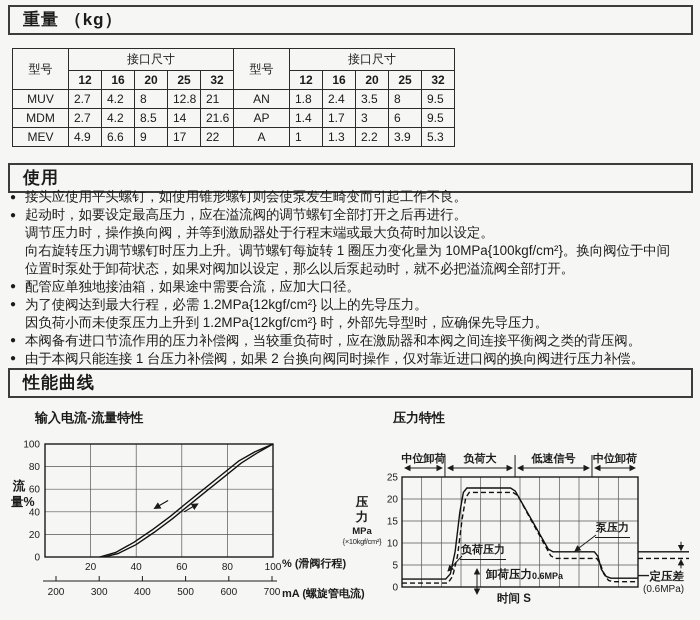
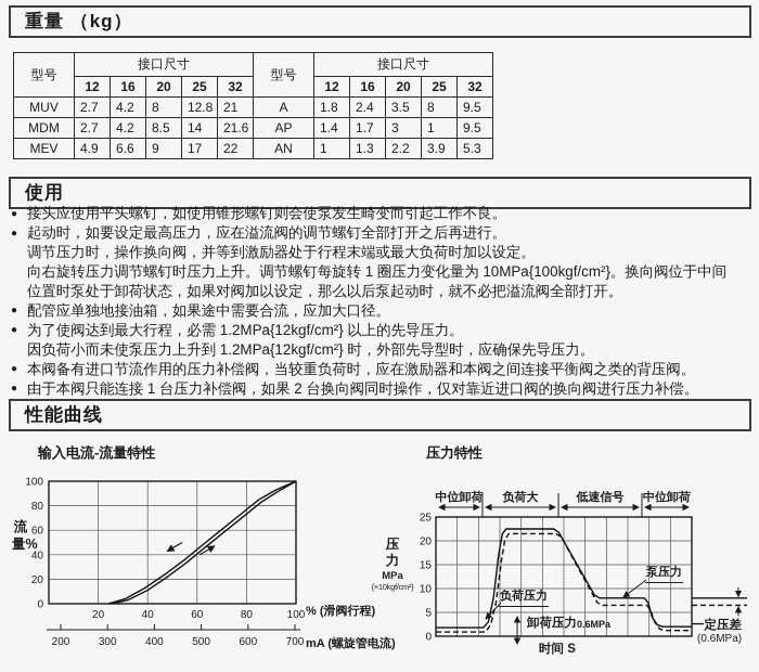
  重量 （kg）
  型号	接口尺寸	型号	接口尺寸
  12	16	20	25	32	12	16	20	25	32
- MUV	2.7	4.2	8	12.8	21	AN	1.8	2.4	3.5	8	9.5
+ MUV	2.7	4.2	8	12.8	21	A	1.8	2.4	3.5	8	9.5
- MDM	2.7	4.2	8.5	14	21.6	AP	1.4	1.7	3	6	9.5
+ MDM	2.7	4.2	8.5	14	21.6	AP	1.4	1.7	3	1	9.5
- MEV	4.9	6.6	9	17	22	A	1	1.3	2.2	3.9	5.3
+ MEV	4.9	6.6	9	17	22	AN	1	1.3	2.2	3.9	5.3
  使用
  ● 接头应使用平头螺钉，如使用锥形螺钉则会使泵发生畸变而引起工作不良。
  ● 起动时，如要设定最高压力，应在溢流阀的调节螺钉全部打开之后再进行。
  调节压力时，操作换向阀，并等到激励器处于行程末端或最大负荷时加以设定。
  向右旋转压力调节螺钉时压力上升。调节螺钉每旋转 1 圈压力变化量为 10MPa{100kgf/cm²}。换向阀位于中间
  位置时泵处于卸荷状态，如果对阀加以设定，那么以后泵起动时，就不必把溢流阀全部打开。
  ● 配管应单独地接油箱，如果途中需要合流，应加大口径。
  ● 为了使阀达到最大行程，必需 1.2MPa{12kgf/cm²} 以上的先导压力。
  因负荷小而未使泵压力上升到 1.2MPa{12kgf/cm²} 时，外部先导型时，应确保先导压力。
  ● 本阀备有进口节流作用的压力补偿阀，当较重负荷时，应在激励器和本阀之间连接平衡阀之类的背压阀。
  ● 由于本阀只能连接 1 台压力补偿阀，如果 2 台换向阀同时操作，仅对靠近进口阀的换向阀进行压力补偿。
  性能曲线
  0
  20
  40
  60
  80
  100
  20
  40
  60
  80
  100
  200
  300
  400
  500
  600
  700
  0
  5
  10
  15
  20
  25
  中位卸荷
  负荷大
  低速信号
  中位卸荷
  输入电流-流量特性
  压力特性
  流量%
  % (滑阀行程)
  mA (螺旋管电流)
  压力
  MPa
  {×10kgf/cm²}
  负荷压力
  泵压力
  卸荷压力0.6MPa
  时间 S
  一定压差
  (0.6MPa)
